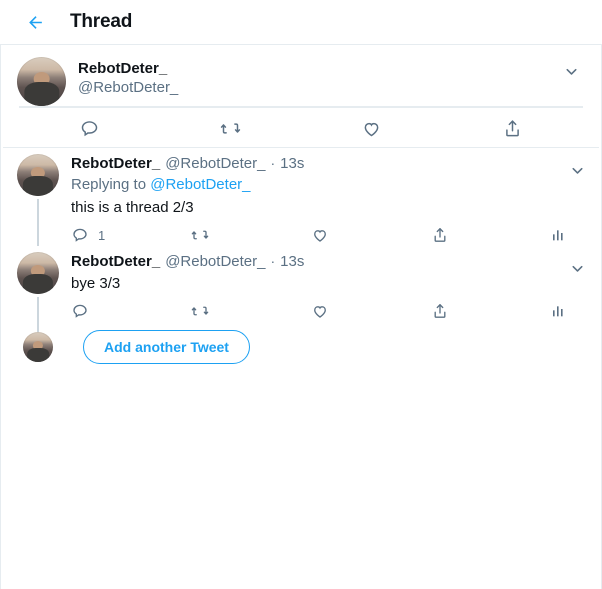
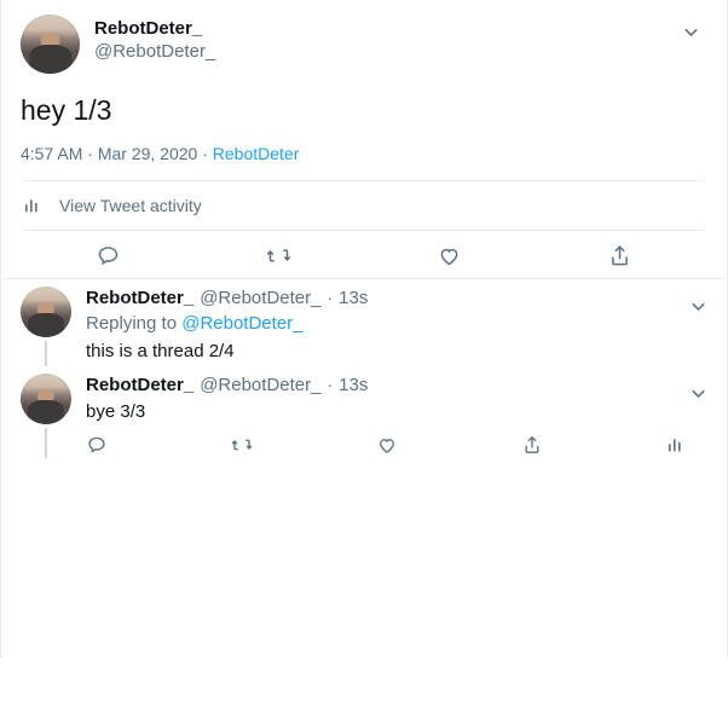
- Thread
  RebotDeter_
  @RebotDeter_
+ hey 1/3
+ 4:57 AM · Mar 29, 2020 · RebotDeter
+ View Tweet activity
  RebotDeter_
  @RebotDeter_
  ·
  13s
  Replying to @RebotDeter_
- this is a thread 2/3
+ this is a thread 2/4
- 1
  RebotDeter_
  @RebotDeter_
  ·
  13s
  bye 3/3
- Add another Tweet
